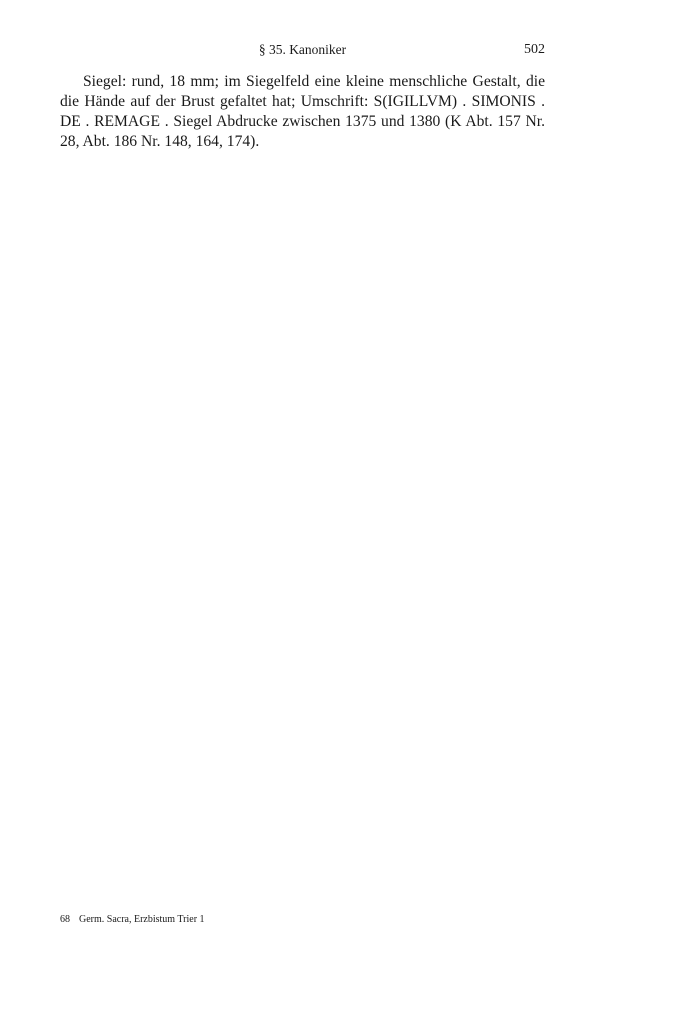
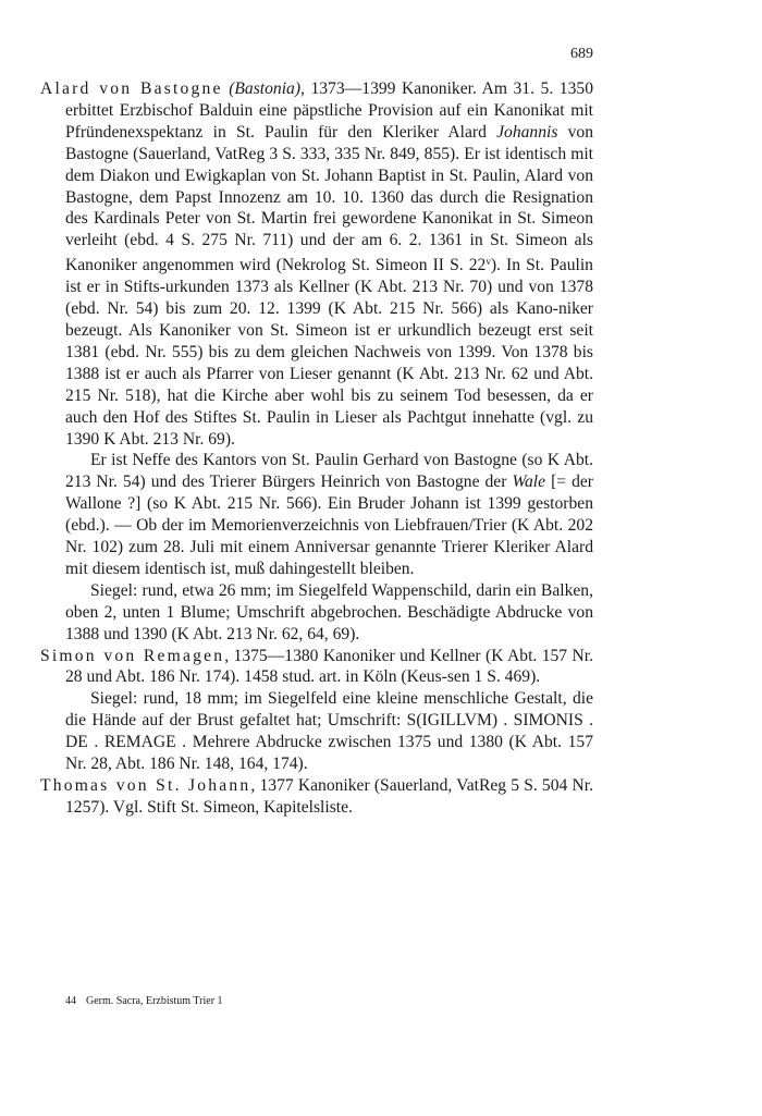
- § 35. Kanoniker
- 502
+ 689
+ Alard von Bastogne (Bastonia), 1373—1399 Kanoniker. Am 31. 5. 1350 erbittet Erzbischof Balduin eine päpstliche Provision auf ein Kanonikat mit Pfründenexspektanz in St. Paulin für den Kleriker Alard Johannis von Bastogne (Sauerland, VatReg 3 S. 333, 335 Nr. 849, 855). Er ist identisch mit dem Diakon und Ewigkaplan von St. Johann Baptist in St. Paulin, Alard von Bastogne, dem Papst Innozenz am 10. 10. 1360 das durch die Resignation des Kardinals Peter von St. Martin frei gewordene Kanonikat in St. Simeon verleiht (ebd. 4 S. 275 Nr. 711) und der am 6. 2. 1361 in St. Simeon als Kanoniker angenommen wird (Nekrolog St. Simeon II S. 22v). In St. Paulin ist er in Stifts-urkunden 1373 als Kellner (K Abt. 213 Nr. 70) und von 1378 (ebd. Nr. 54) bis zum 20. 12. 1399 (K Abt. 215 Nr. 566) als Kano-niker bezeugt. Als Kanoniker von St. Simeon ist er urkundlich bezeugt erst seit 1381 (ebd. Nr. 555) bis zu dem gleichen Nachweis von 1399. Von 1378 bis 1388 ist er auch als Pfarrer von Lieser genannt (K Abt. 213 Nr. 62 und Abt. 215 Nr. 518), hat die Kirche aber wohl bis zu seinem Tod besessen, da er auch den Hof des Stiftes St. Paulin in Lieser als Pachtgut innehatte (vgl. zu 1390 K Abt. 213 Nr. 69).
+ Er ist Neffe des Kantors von St. Paulin Gerhard von Bastogne (so K Abt. 213 Nr. 54) und des Trierer Bürgers Heinrich von Bastogne der Wale [= der Wallone ?] (so K Abt. 215 Nr. 566). Ein Bruder Johann ist 1399 gestorben (ebd.). — Ob der im Memorienverzeichnis von Liebfrauen/Trier (K Abt. 202 Nr. 102) zum 28. Juli mit einem Anniversar genannte Trierer Kleriker Alard mit diesem identisch ist, muß dahingestellt bleiben.
+ Siegel: rund, etwa 26 mm; im Siegelfeld Wappenschild, darin ein Balken, oben 2, unten 1 Blume; Umschrift abgebrochen. Beschädigte Abdrucke von 1388 und 1390 (K Abt. 213 Nr. 62, 64, 69).
+ Simon von Remagen, 1375—1380 Kanoniker und Kellner (K Abt. 157 Nr. 28 und Abt. 186 Nr. 174). 1458 stud. art. in Köln (Keus-sen 1 S. 469).
- Siegel: rund, 18 mm; im Siegelfeld eine kleine menschliche Gestalt, die die Hände auf der Brust gefaltet hat; Umschrift: S(IGILLVM) . SIMONIS . DE . REMAGE . Siegel Abdrucke zwischen 1375 und 1380 (K Abt. 157 Nr. 28, Abt. 186 Nr. 148, 164, 174).
+ Siegel: rund, 18 mm; im Siegelfeld eine kleine menschliche Gestalt, die die Hände auf der Brust gefaltet hat; Umschrift: S(IGILLVM) . SIMONIS . DE . REMAGE . Mehrere Abdrucke zwischen 1375 und 1380 (K Abt. 157 Nr. 28, Abt. 186 Nr. 148, 164, 174).
+ Thomas von St. Johann, 1377 Kanoniker (Sauerland, VatReg 5 S. 504 Nr. 1257). Vgl. Stift St. Simeon, Kapitelsliste.
- 68 Germ. Sacra, Erzbistum Trier 1
+ 44 Germ. Sacra, Erzbistum Trier 1
